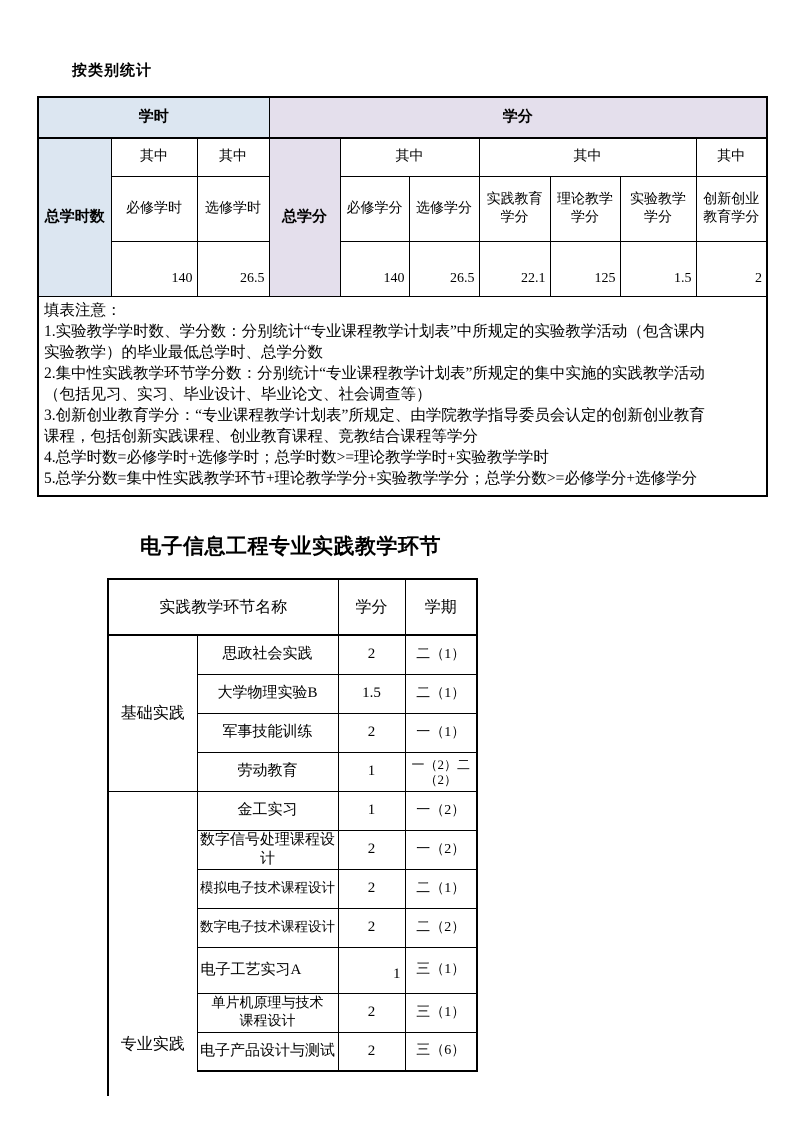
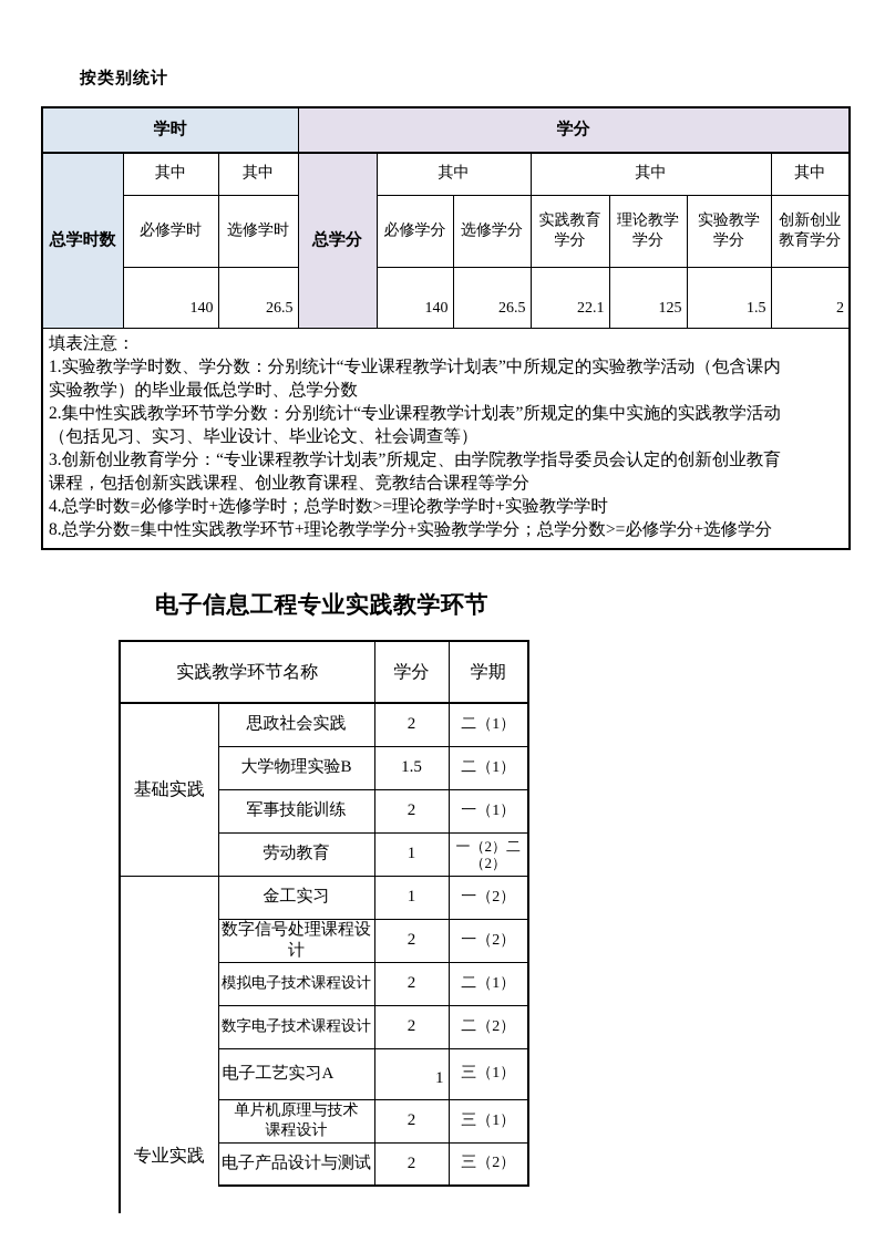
  按类别统计
  学时	学分
  总学时数	其中	其中	总学分	其中	其中	其中
  必修学时	选修学时	必修学分	选修学分	实践教育 学分	理论教学 学分	实验教学 学分	创新创业 教育学分
  140	26.5	140	26.5	22.1	125	1.5	2
- 填表注意： 1.实验教学学时数、学分数：分别统计“专业课程教学计划表”中所规定的实验教学活动（包含课内 实验教学）的毕业最低总学时、总学分数 2.集中性实践教学环节学分数：分别统计“专业课程教学计划表”所规定的集中实施的实践教学活动 （包括见习、实习、毕业设计、毕业论文、社会调查等） 3.创新创业教育学分：“专业课程教学计划表”所规定、由学院教学指导委员会认定的创新创业教育 课程，包括创新实践课程、创业教育课程、竞教结合课程等学分 4.总学时数=必修学时+选修学时；总学时数>=理论教学学时+实验教学学时 5.总学分数=集中性实践教学环节+理论教学学分+实验教学学分；总学分数>=必修学分+选修学分
+ 填表注意： 1.实验教学学时数、学分数：分别统计“专业课程教学计划表”中所规定的实验教学活动（包含课内 实验教学）的毕业最低总学时、总学分数 2.集中性实践教学环节学分数：分别统计“专业课程教学计划表”所规定的集中实施的实践教学活动 （包括见习、实习、毕业设计、毕业论文、社会调查等） 3.创新创业教育学分：“专业课程教学计划表”所规定、由学院教学指导委员会认定的创新创业教育 课程，包括创新实践课程、创业教育课程、竞教结合课程等学分 4.总学时数=必修学时+选修学时；总学时数>=理论教学学时+实验教学学时 8.总学分数=集中性实践教学环节+理论教学学分+实验教学学分；总学分数>=必修学分+选修学分
  电子信息工程专业实践教学环节
  实践教学环节名称	学分	学期
  基础实践	思政社会实践	2	二（1）
  大学物理实验B	1.5	二（1）
  军事技能训练	2	一（1）
  劳动教育	1	一（2）二 （2）
  专业实践	金工实习	1	一（2）
  数字信号处理课程设 计	2	一（2）
  模拟电子技术课程设计	2	二（1）
  数字电子技术课程设计	2	二（2）
  电子工艺实习A	1	三（1）
  单片机原理与技术 课程设计	2	三（1）
- 电子产品设计与测试	2	三（6）
+ 电子产品设计与测试	2	三（2）
